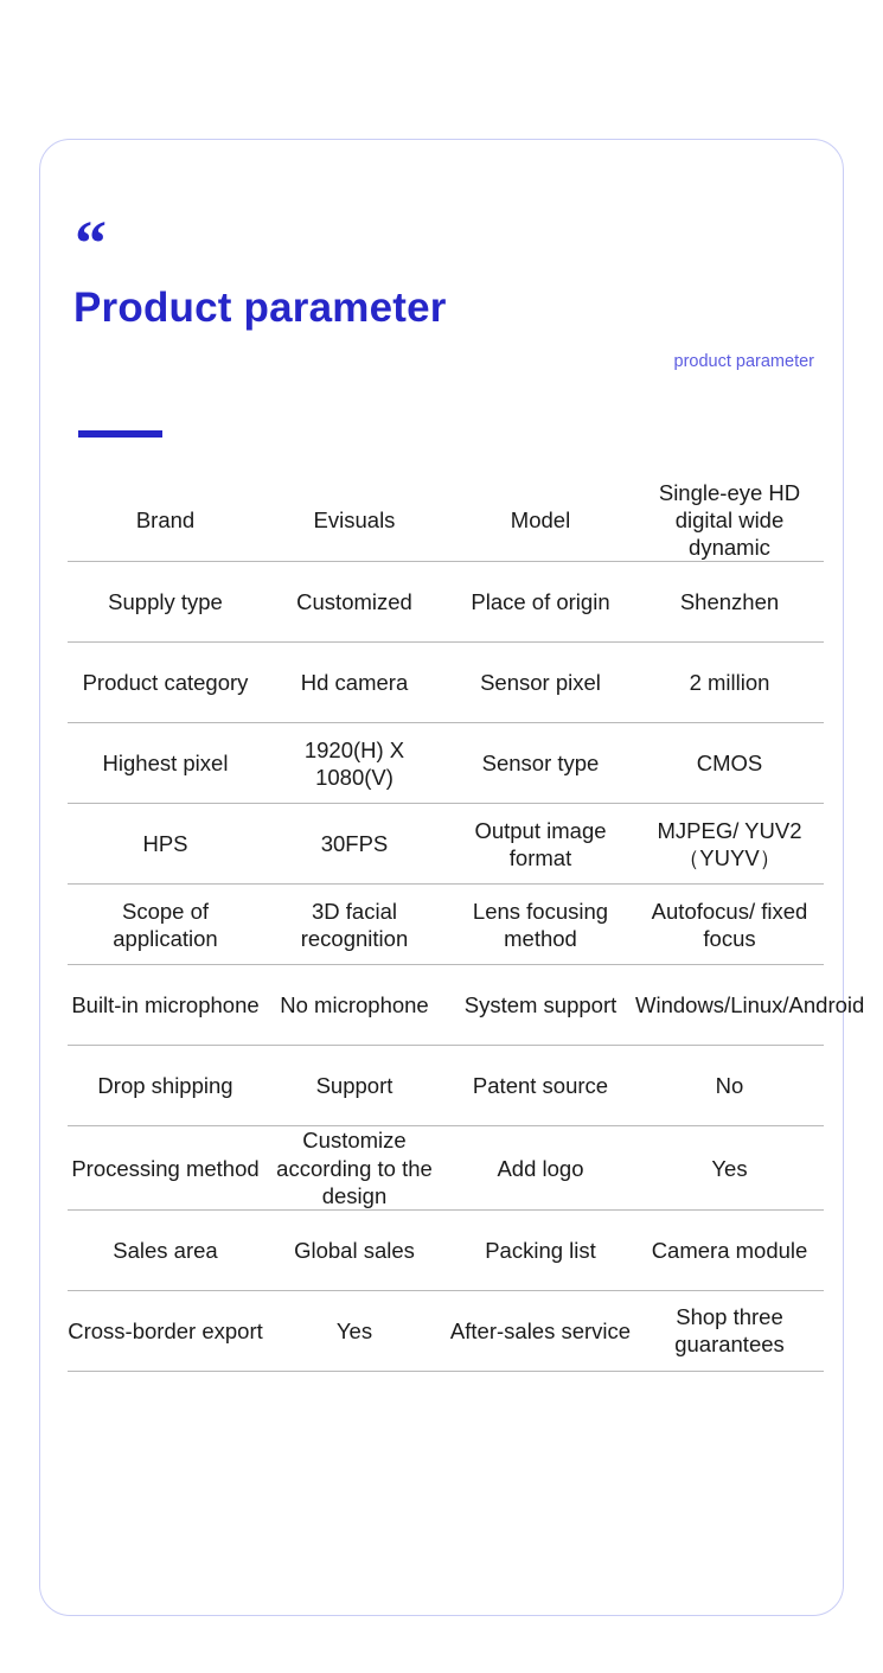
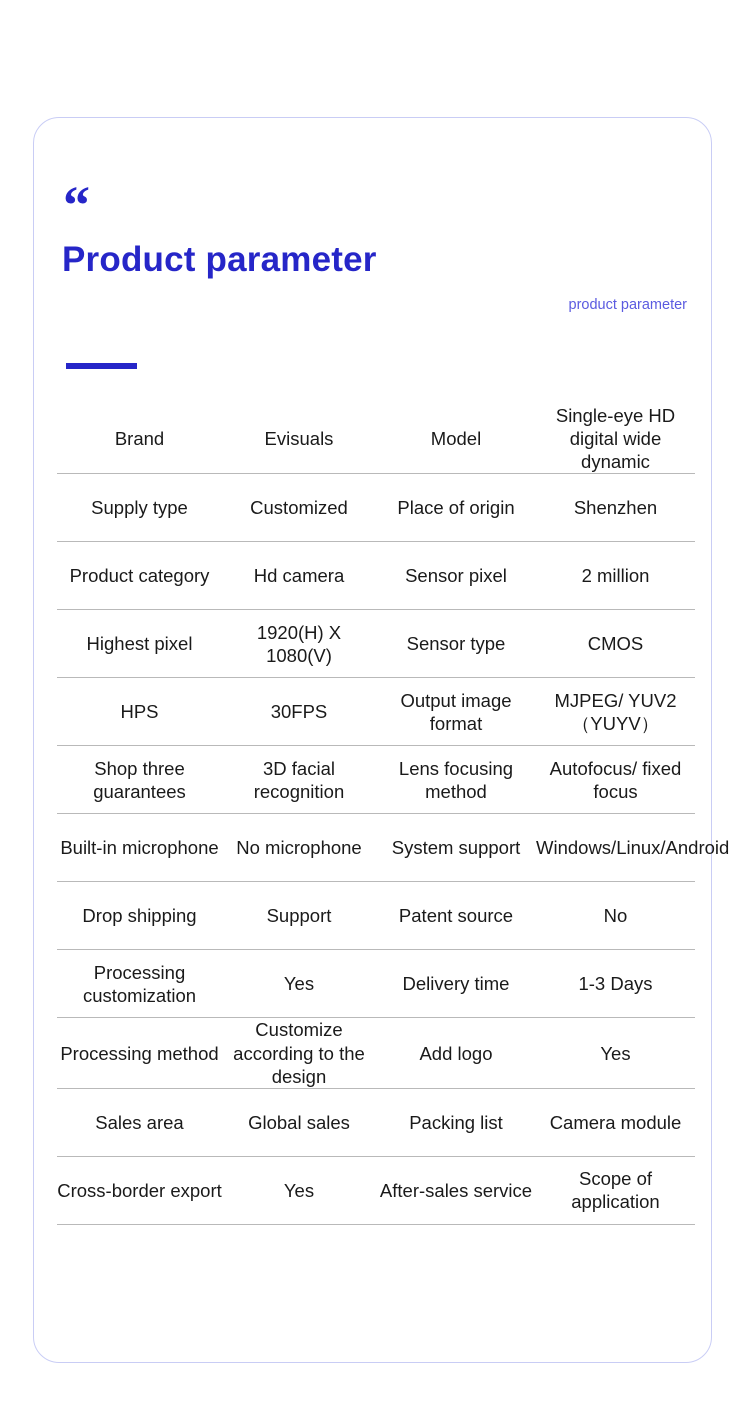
  “
  Product parameter
  product parameter
  Brand	Evisuals	Model	Single-eye HD digital wide dynamic
  Supply type	Customized	Place of origin	Shenzhen
  Product category	Hd camera	Sensor pixel	2 million
  Highest pixel	1920(H) X 1080(V)	Sensor type	CMOS
  HPS	30FPS	Output image format	MJPEG/ YUV2（YUYV）
- Scope of application	3D facial recognition	Lens focusing method	Autofocus/ fixed focus
+ Shop three guarantees	3D facial recognition	Lens focusing method	Autofocus/ fixed focus
  Built-in microphone	No microphone	System support	Windows/Linux/Android
  Drop shipping	Support	Patent source	No
+ Processing customization	Yes	Delivery time	1-3 Days
  Processing method	Customize according to the design	Add logo	Yes
  Sales area	Global sales	Packing list	Camera module
- Cross-border export	Yes	After-sales service	Shop three guarantees
+ Cross-border export	Yes	After-sales service	Scope of application
